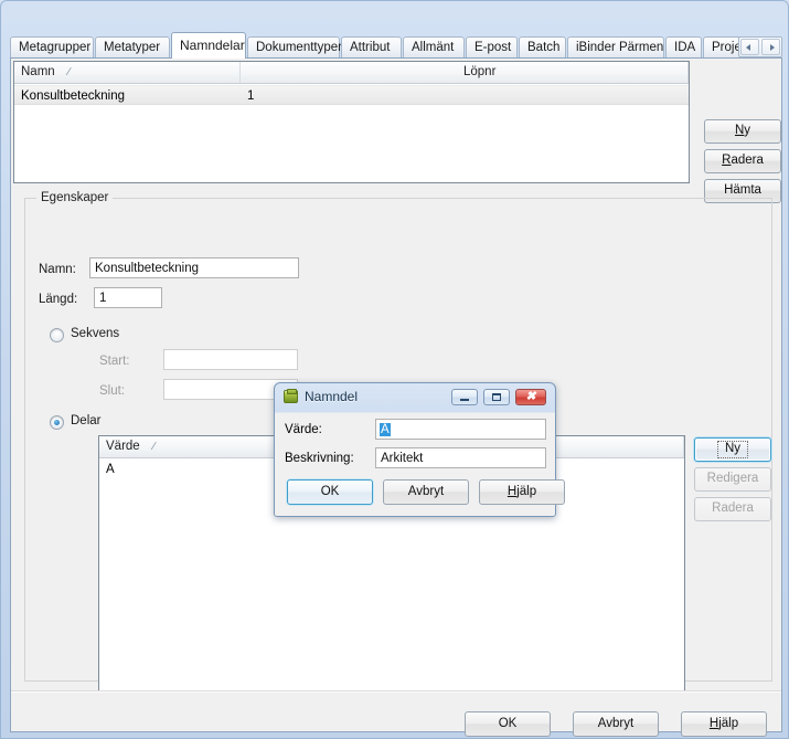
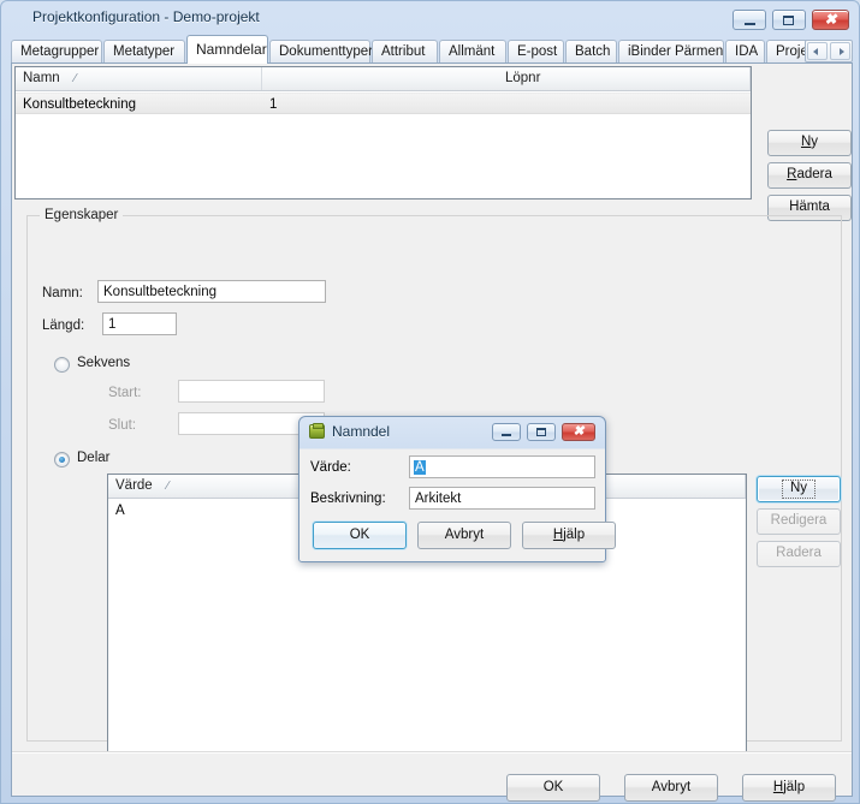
+ Projektkonfiguration - Demo-projekt
  Metagrupper
  Metatyper
  Namndelar
  Dokumenttype
  Attribut
  Allmänt
  E-post
  Batch
  iBinder Pärmen
  IDA
  Namn ∕
  Löpnr
  Konsultbeteckning
  1
  Ny
  Radera
  Hämta
  Egenskaper
  Namn:
  Konsultbeteckning
  Längd:
  1
  Sekvens
  Start:
  Slut:
  Delar
  Värde ∕
  A
  Ny
  Redigera
  Radera
  OK
  Avbryt
  Hjälp
  Namndel
  Värde:
  A
  Beskrivning:
  Arkitekt
  OK
  Avbryt
  Hjälp
